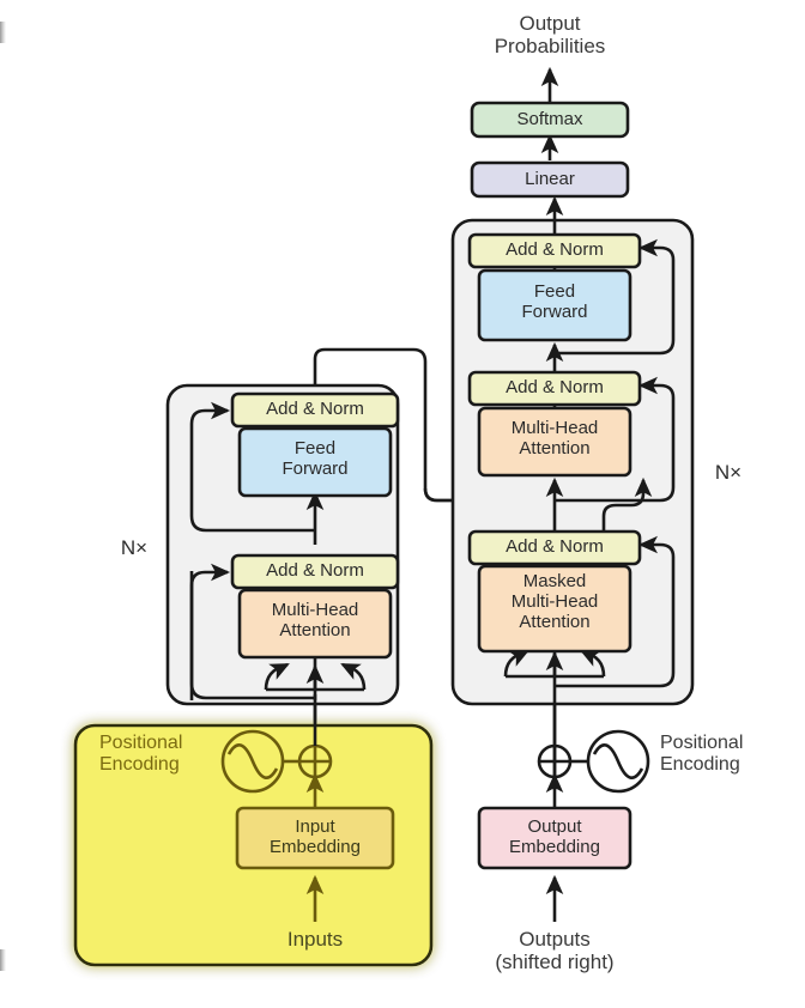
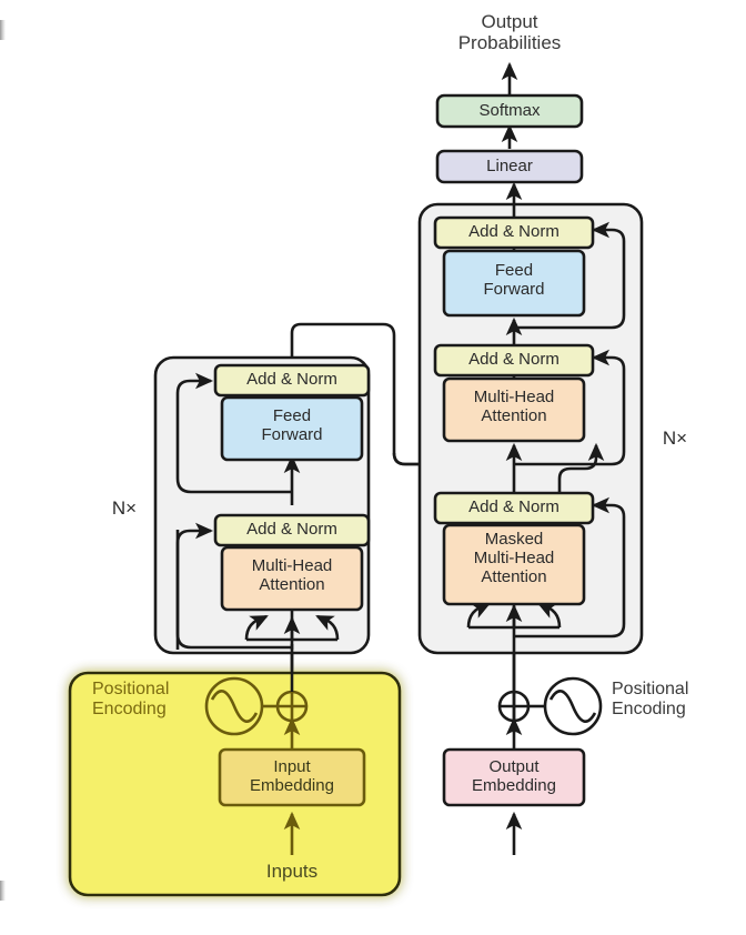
  Output
  Probabilities
  Softmax
  Linear
  Add & Norm
  Feed
  Forward
  Add & Norm
  Multi-Head
  Attention
  Add & Norm
  Feed
  Forward
  Add & Norm
  Multi-Head
  Attention
  Add & Norm
  Masked
  Multi-Head
  Attention
  N×
  N×
  Positional
  Encoding
  Positional
  Encoding
  Input
  Embedding
  Output
  Embedding
  Inputs
- Outputs
- (shifted right)
